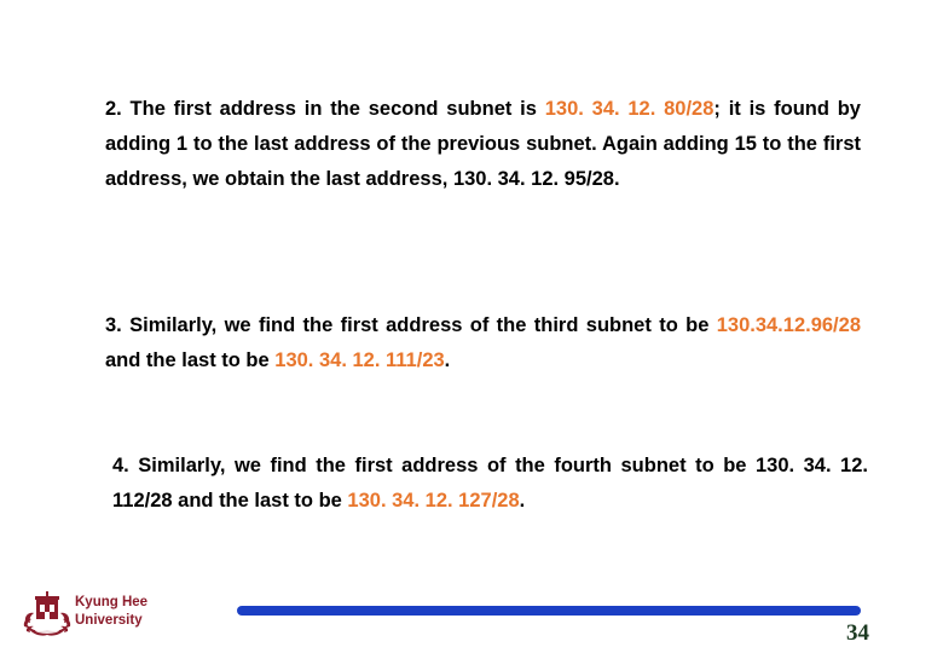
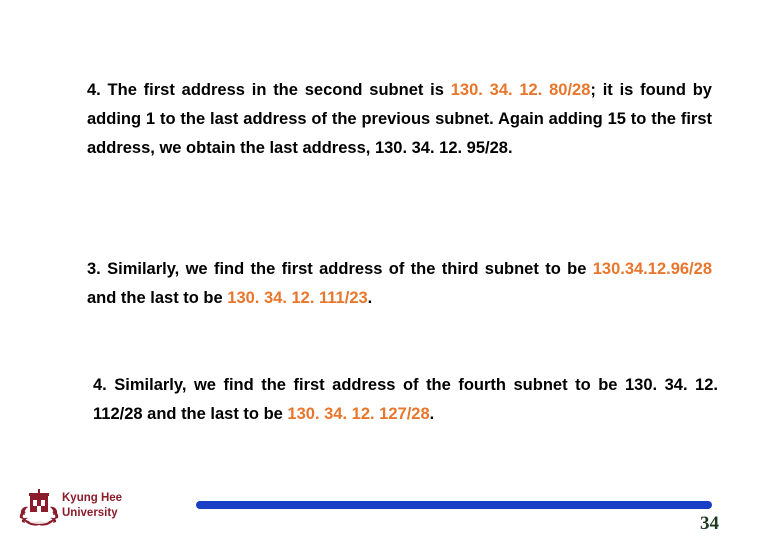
- 2. The first address in the second subnet is 130. 34. 12. 80/28; it is found by adding 1 to the last address of the previous subnet. Again adding 15 to the first address, we obtain the last address, 130. 34. 12. 95/28.
+ 4. The first address in the second subnet is 130. 34. 12. 80/28; it is found by adding 1 to the last address of the previous subnet. Again adding 15 to the first address, we obtain the last address, 130. 34. 12. 95/28.
  3. Similarly, we find the first address of the third subnet to be 130.34.12.96/28 and the last to be 130. 34. 12. 111/23.
  4. Similarly, we find the first address of the fourth subnet to be 130. 34. 12. 112/28 and the last to be 130. 34. 12. 127/28.
  Kyung Hee
  University
  34
